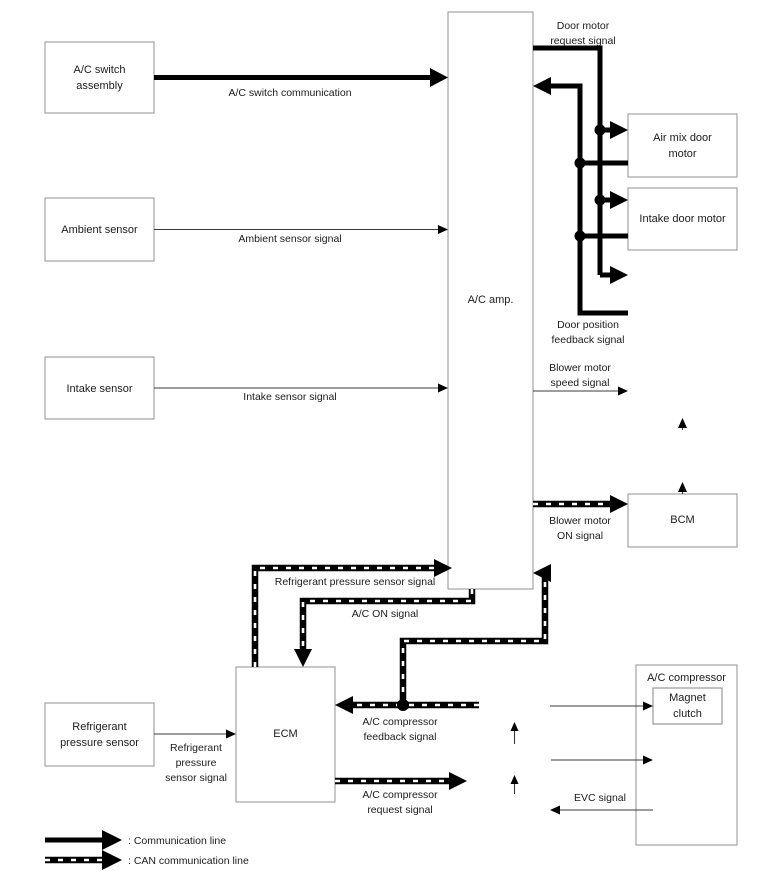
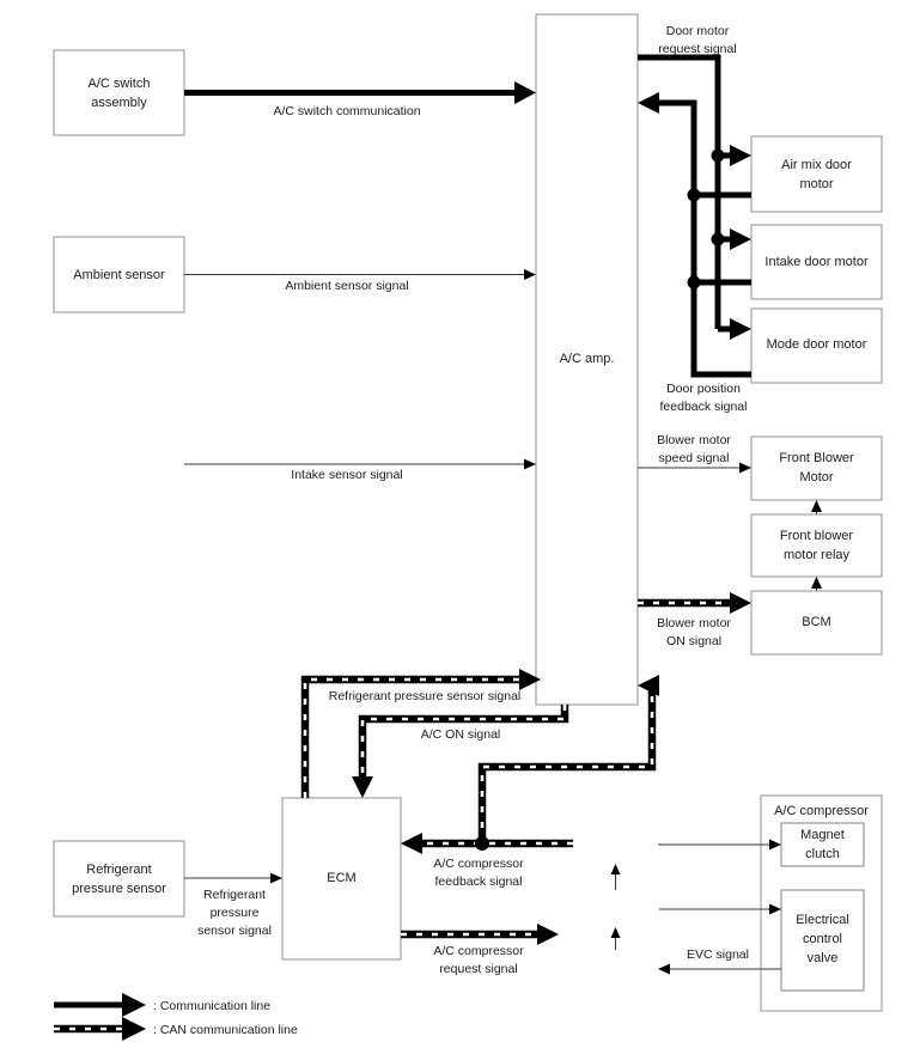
  A/C switch
  assembly
  Ambient sensor
- Intake sensor
  Refrigerant
  pressure sensor
  A/C amp.
  Air mix door
  motor
  Intake door motor
+ Mode door motor
+ Front Blower
+ Motor
+ Front blower
+ motor relay
  BCM
  ECM
  A/C compressor
  Magnet
  clutch
+ Electrical
+ control
+ valve
  A/C switch communication
  Ambient sensor signal
  Intake sensor signal
  Door motor
  request signal
  Door position
  feedback signal
  Blower motor
  speed signal
  Blower motor
  ON signal
  Refrigerant pressure sensor signal
  A/C ON signal
  A/C compressor
  feedback signal
  A/C compressor
  request signal
  Refrigerant
  pressure
  sensor signal
  EVC signal
  : Communication line
  : CAN communication line
